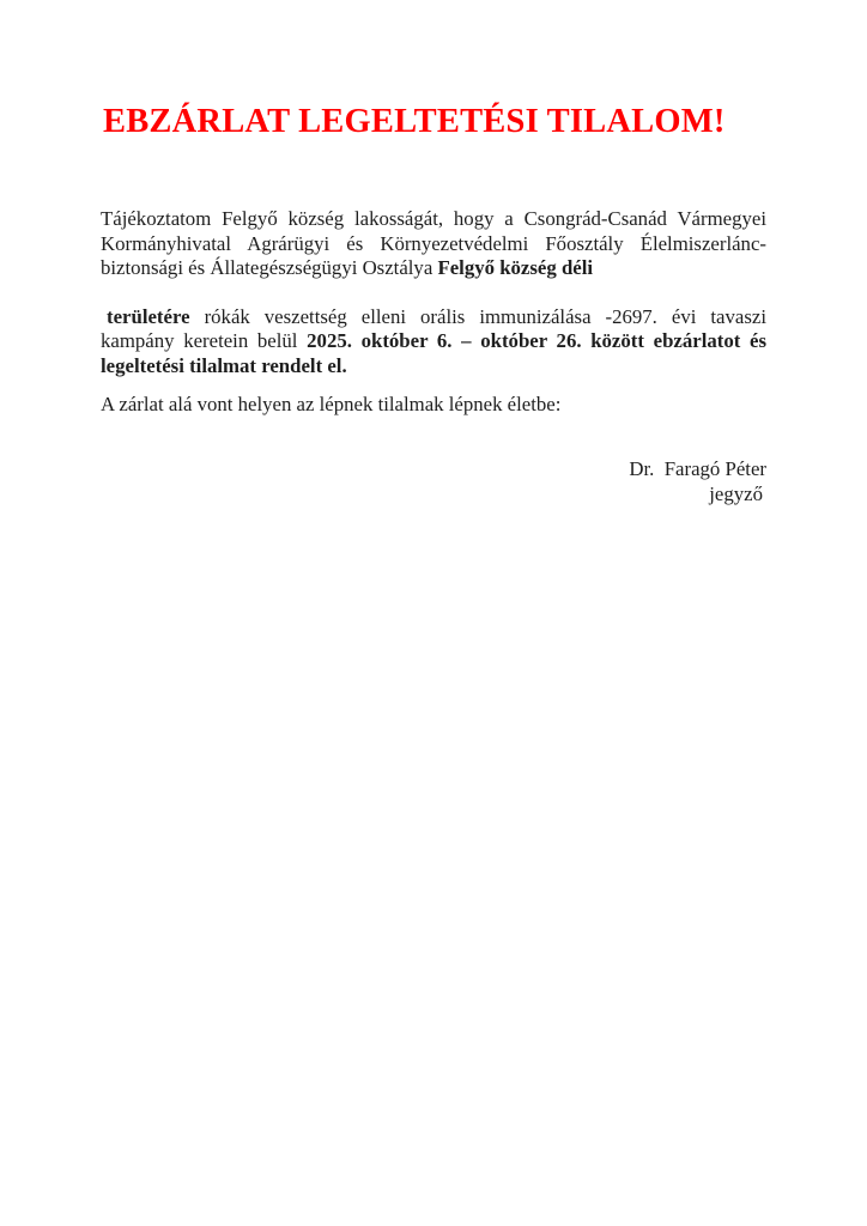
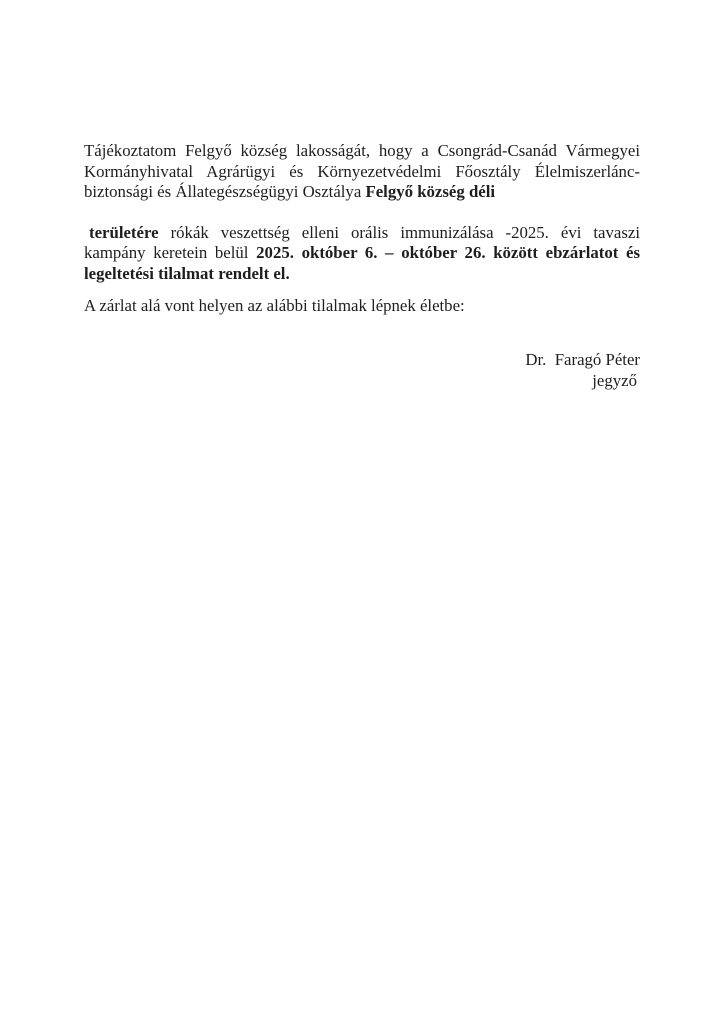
- EBZÁRLAT LEGELTETÉSI TILALOM!
  Tájékoztatom Felgyő község lakosságát, hogy a Csongrád-Csanád Vármegyei Kormányhivatal Agrárügyi és Környezetvédelmi Főosztály Élelmiszerlánc-biztonsági és Állategészségügyi Osztálya Felgyő község déli
- területére rókák veszettség elleni orális immunizálása -2697. évi tavaszi kampány keretein belül 2025. október 6. – október 26. között ebzárlatot és legeltetési tilalmat rendelt el.
+ területére rókák veszettség elleni orális immunizálása -2025. évi tavaszi kampány keretein belül 2025. október 6. – október 26. között ebzárlatot és legeltetési tilalmat rendelt el.
- A zárlat alá vont helyen az lépnek tilalmak lépnek életbe:
+ A zárlat alá vont helyen az alábbi tilalmak lépnek életbe:
  Dr. Faragó Péter
  jegyző
